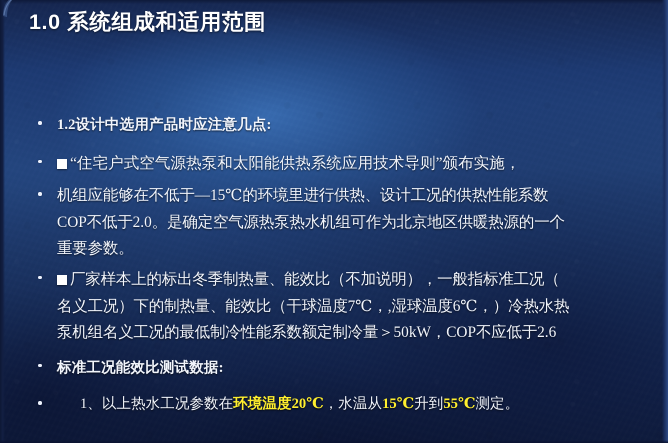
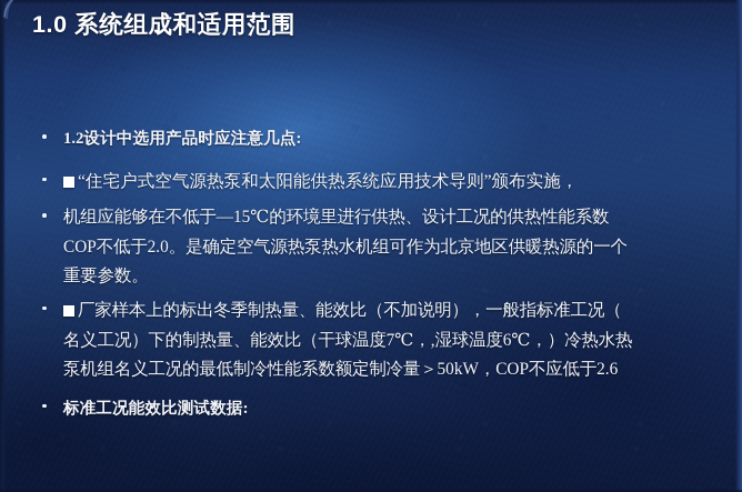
  1.0 系统组成和适用范围
  1.2设计中选用产品时应注意几点:
  “住宅户式空气源热泵和太阳能供热系统应用技术导则”颁布实施，
  机组应能够在不低于—15℃的环境里进行供热、设计工况的供热性能系数
  COP不低于2.0。是确定空气源热泵热水机组可作为北京地区供暖热源的一个
  重要参数。
  厂家样本上的标出冬季制热量、能效比（不加说明），一般指标准工况（
  名义工况）下的制热量、能效比（干球温度7℃，,湿球温度6℃，）冷热水热
  泵机组名义工况的最低制冷性能系数额定制冷量＞50kW，COP不应低于2.6
  标准工况能效比测试数据:
- 1、以上热水工况参数在环境温度20℃，水温从15℃升到55℃测定。
